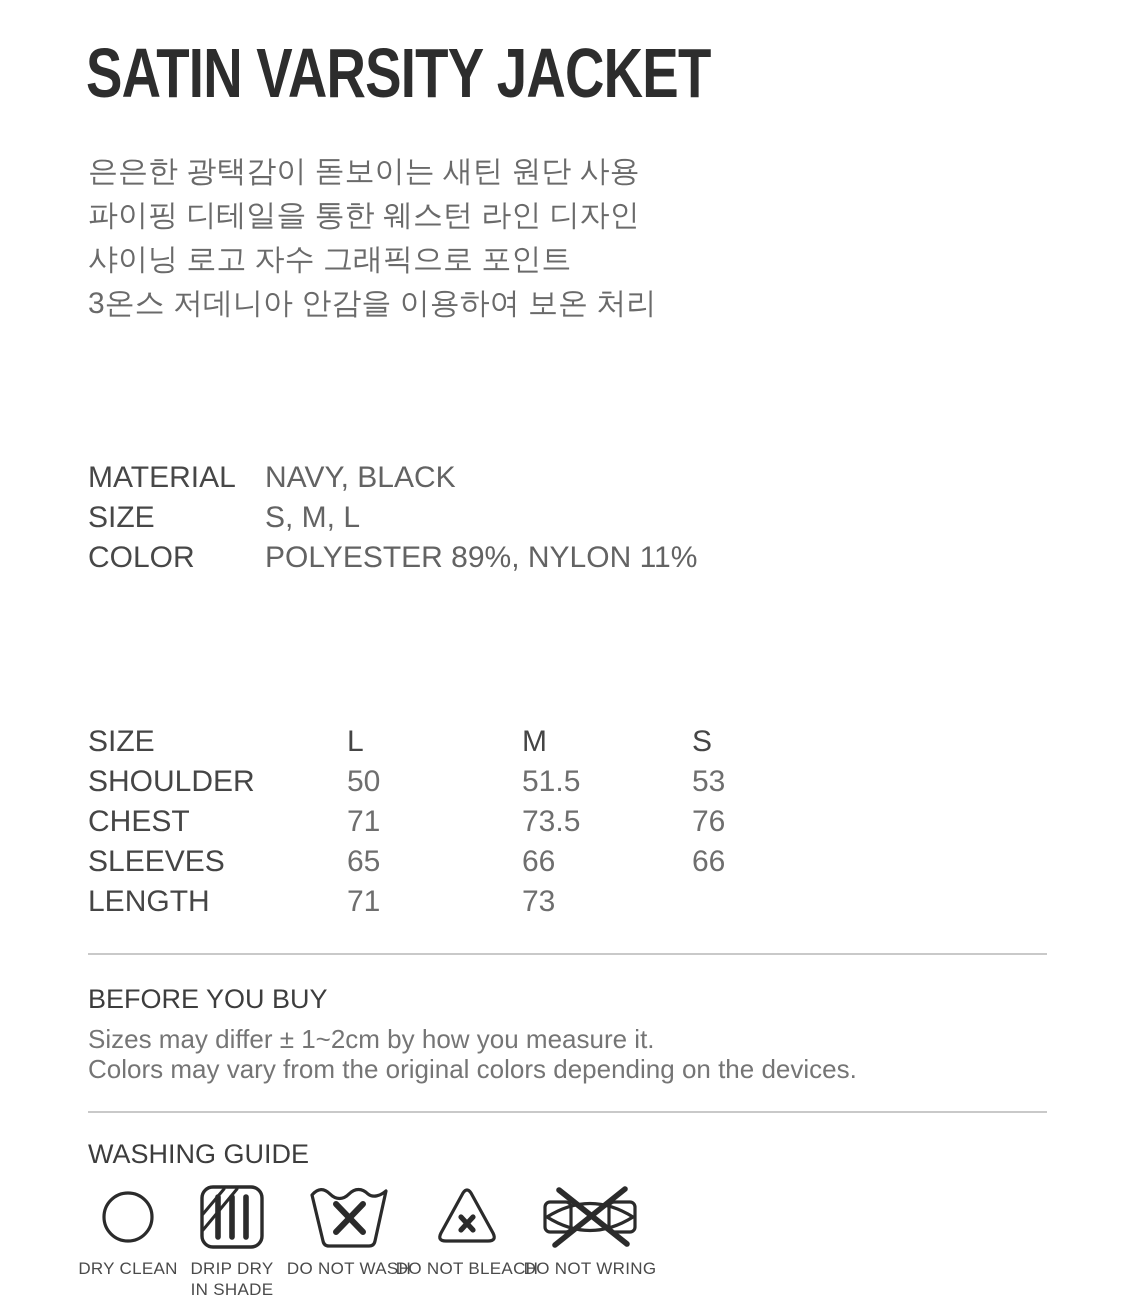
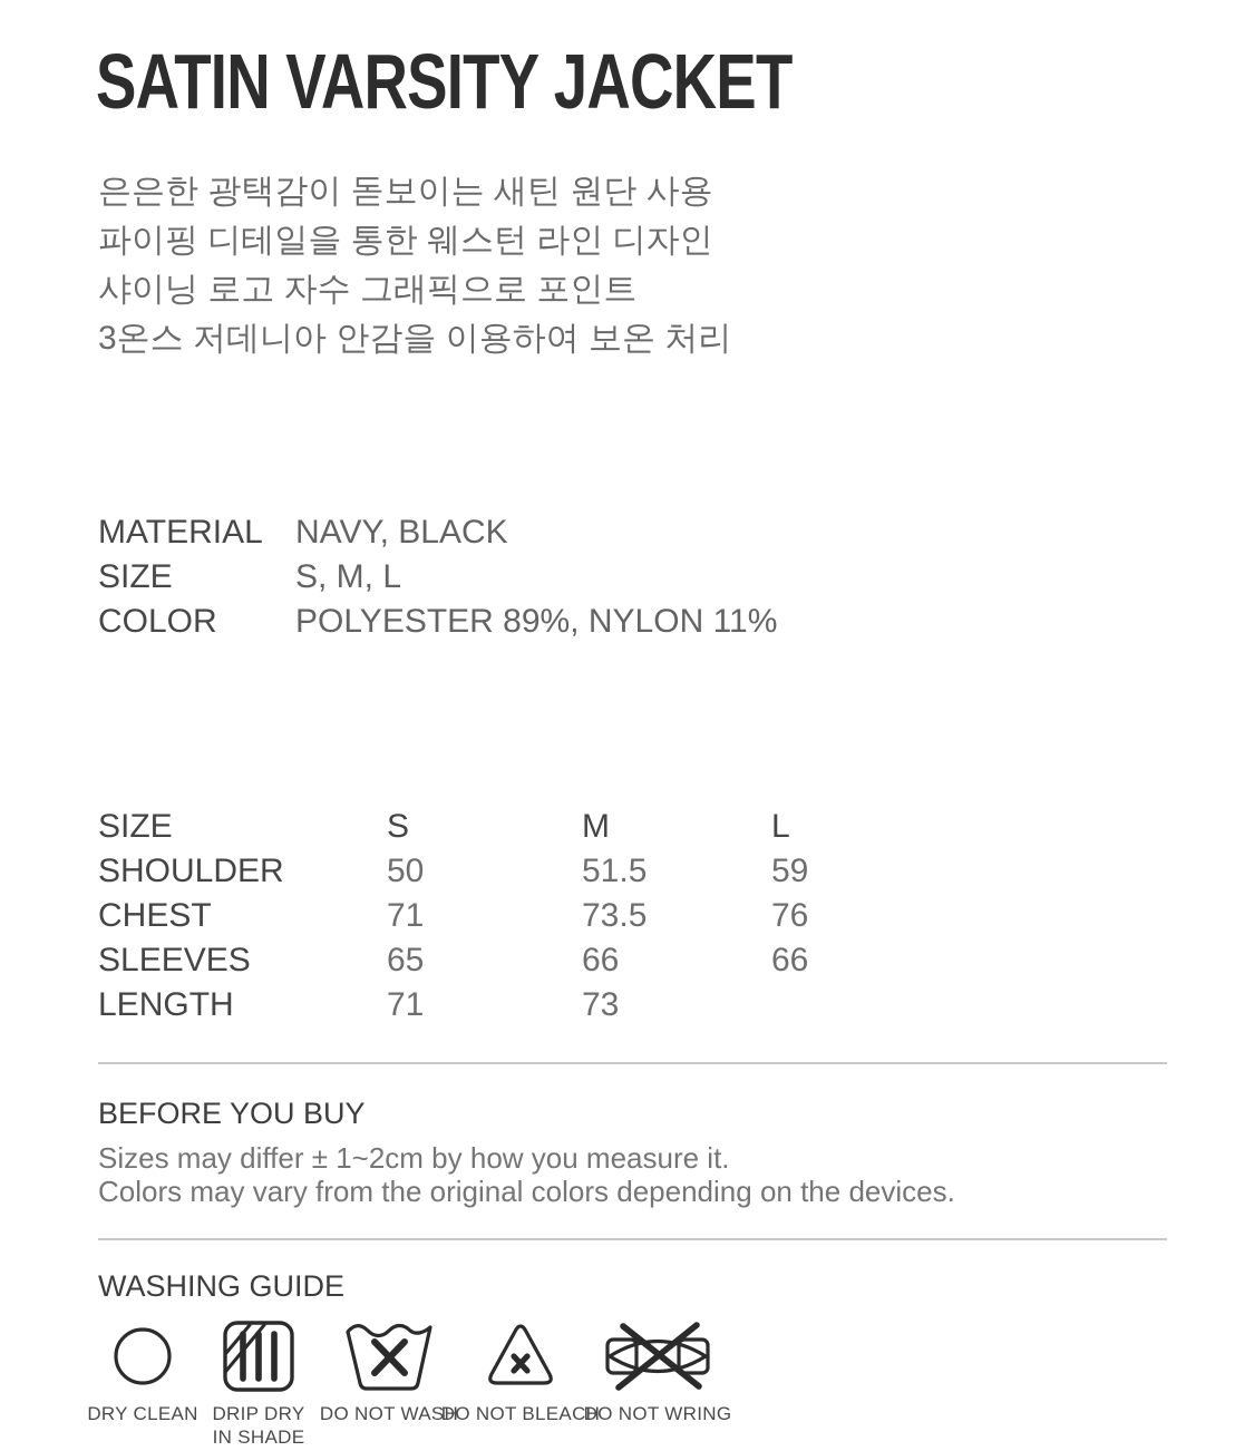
  SATIN VARSITY JACKET
  은은한 광택감이 돋보이는 새틴 원단 사용
  파이핑 디테일을 통한 웨스턴 라인 디자인
  샤이닝 로고 자수 그래픽으로 포인트
  3온스 저데니아 안감을 이용하여 보온 처리
  MATERIAL
  NAVY, BLACK
  SIZE
  S, M, L
  COLOR
  POLYESTER 89%, NYLON 11%
  SIZE
- L
+ S
  M
- S
+ L
  SHOULDER
  50
  51.5
- 53
+ 59
  CHEST
  71
  73.5
  76
  SLEEVES
  65
  66
  66
  LENGTH
  71
  73
  BEFORE YOU BUY
  Sizes may differ ± 1~2cm by how you measure it.
  Colors may vary from the original colors depending on the devices.
  WASHING GUIDE
  DRY CLEAN
  DRIP DRY
  IN SHADE
  DO NOT WASH
  DO NOT BLEACH
  DO NOT WRING
